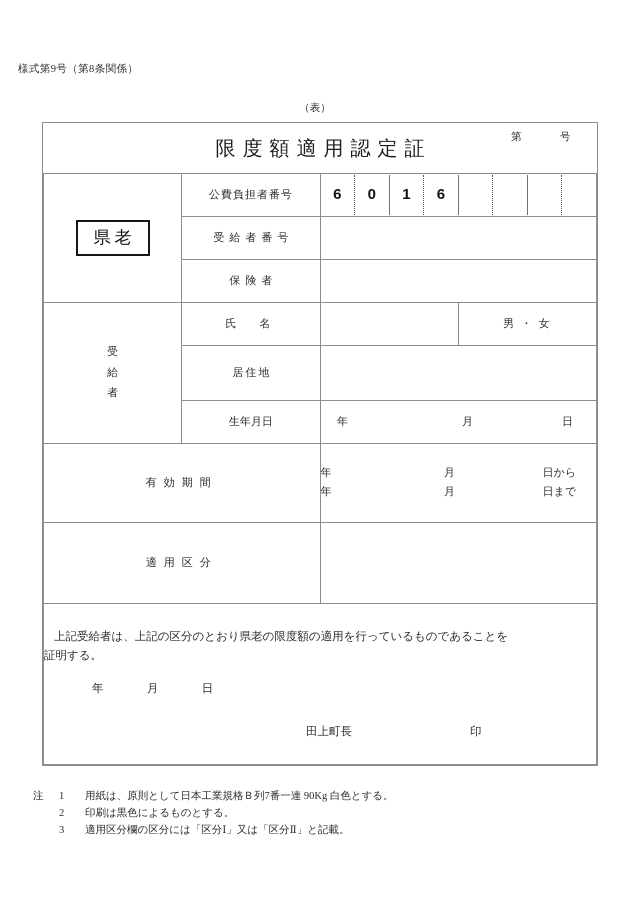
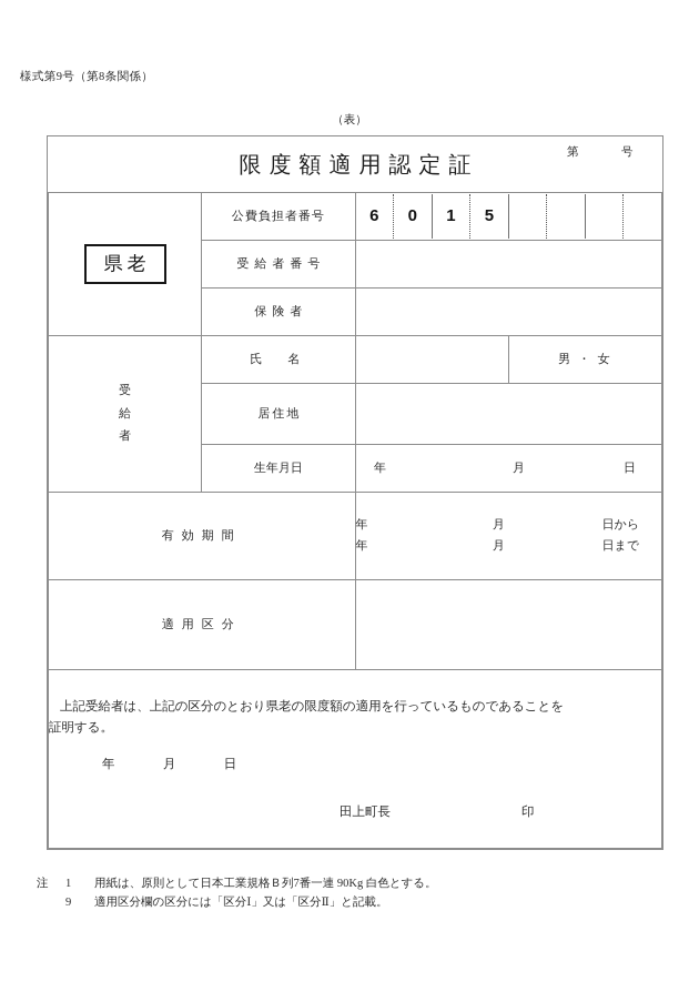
  様式第9号（第8条関係）
  （表）
  限度額適用認定証 第 号
- 県老	公費負担者番号	6 0 1 6
+ 県老	公費負担者番号	6 0 1 5
  受給者番号
  保険者
  受 給 者	氏 名		男 ・ 女
  居住地
  生年月日	年 月 日
  有効期間	年 月 日から 年 月 日まで
  適用区分
  上記受給者は、上記の区分のとおり県老の限度額の適用を行っているものであることを 証明する。 年 月 日 田上町長 印
  注
  1
  用紙は、原則として日本工業規格Ｂ列7番一連 90Kg 白色とする。
- 2
- 印刷は黒色によるものとする。
- 3
+ 9
  適用区分欄の区分には「区分Ⅰ」又は「区分Ⅱ」と記載。
